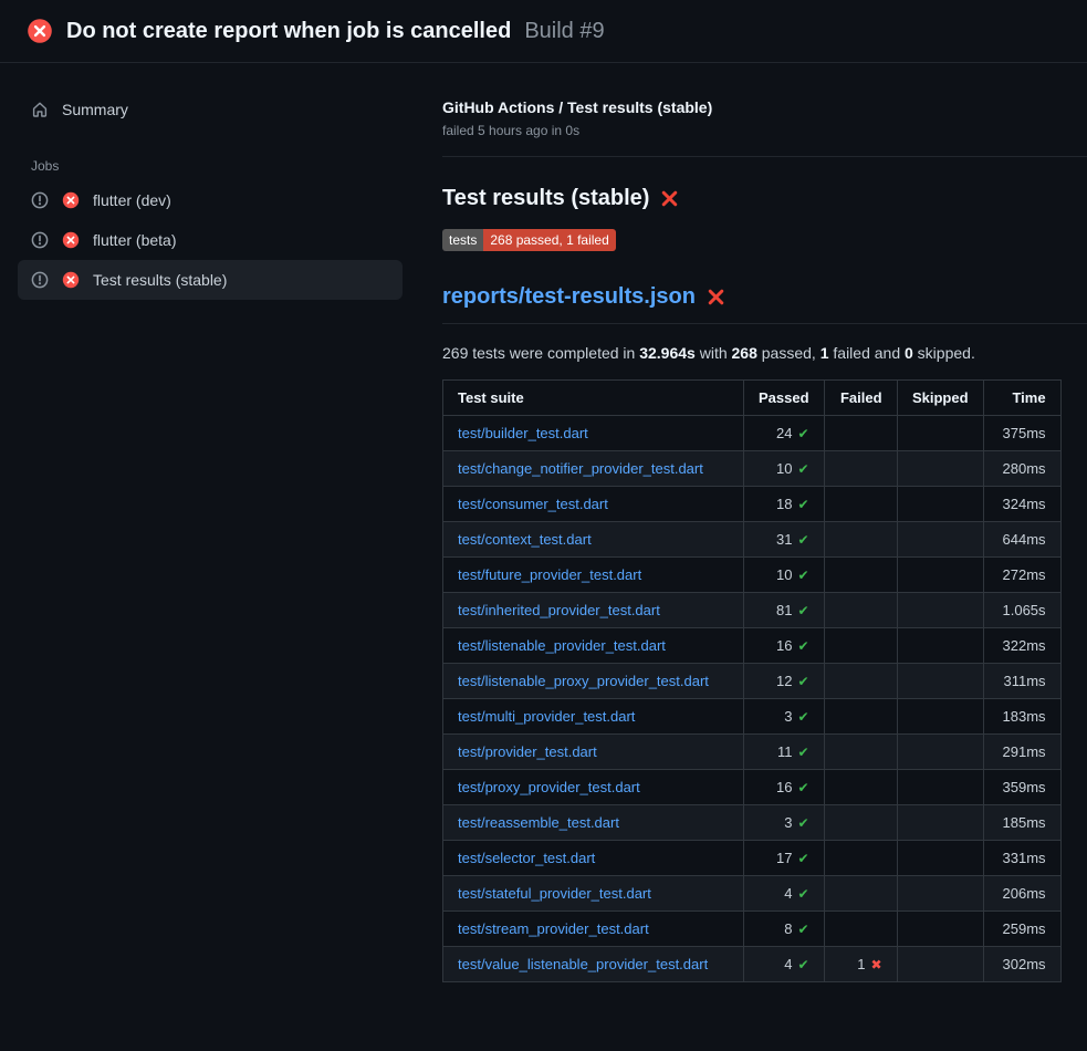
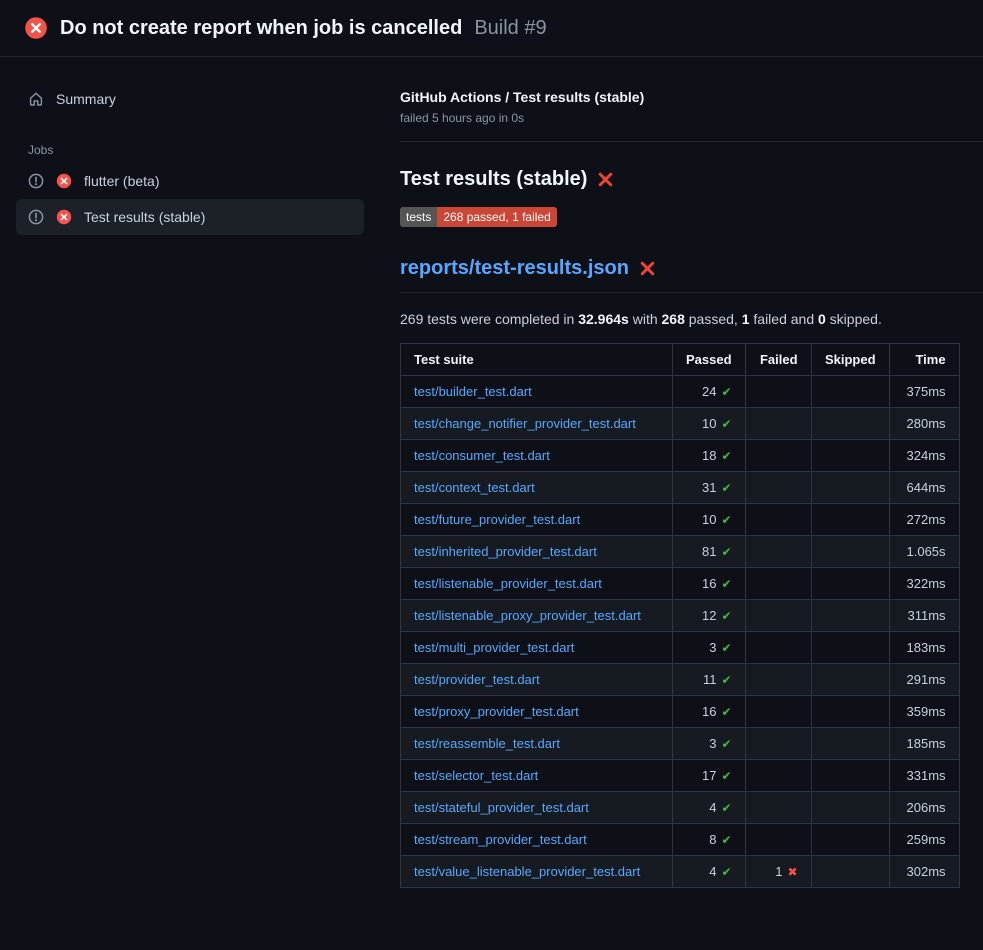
  Do not create report when job is cancelled
  Build #9
  Summary
  Jobs
- flutter (dev)
  flutter (beta)
  Test results (stable)
  GitHub Actions / Test results (stable)
  failed 5 hours ago in 0s
  Test results (stable)
  tests
  268 passed, 1 failed
  reports/test-results.json
  269 tests were completed in 32.964s with 268 passed, 1 failed and 0 skipped.
  Test suite	Passed	Failed	Skipped	Time
  test/builder_test.dart	24 ✔			375ms
  test/change_notifier_provider_test.dart	10 ✔			280ms
  test/consumer_test.dart	18 ✔			324ms
  test/context_test.dart	31 ✔			644ms
  test/future_provider_test.dart	10 ✔			272ms
  test/inherited_provider_test.dart	81 ✔			1.065s
  test/listenable_provider_test.dart	16 ✔			322ms
  test/listenable_proxy_provider_test.dart	12 ✔			311ms
  test/multi_provider_test.dart	3 ✔			183ms
  test/provider_test.dart	11 ✔			291ms
  test/proxy_provider_test.dart	16 ✔			359ms
  test/reassemble_test.dart	3 ✔			185ms
  test/selector_test.dart	17 ✔			331ms
  test/stateful_provider_test.dart	4 ✔			206ms
  test/stream_provider_test.dart	8 ✔			259ms
  test/value_listenable_provider_test.dart	4 ✔	1 ✖		302ms
